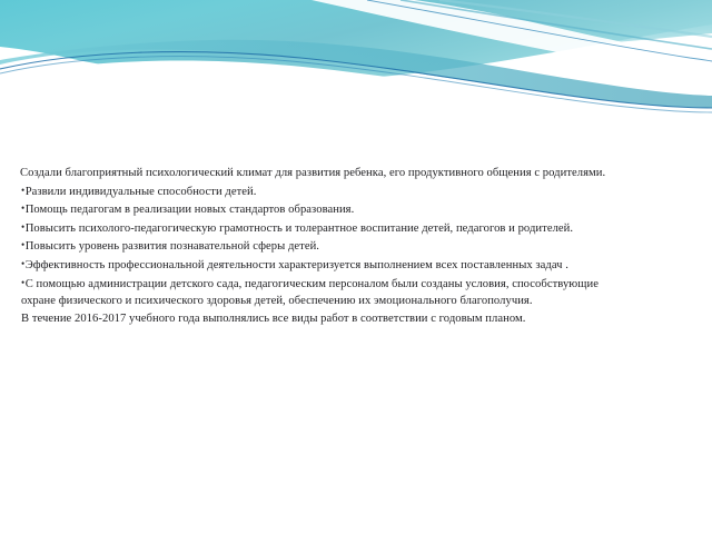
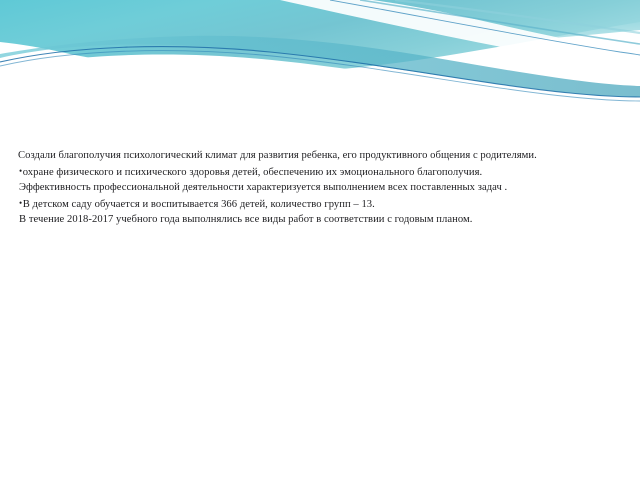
- Создали благоприятный психологический климат для развития ребенка, его продуктивного общения с родителями.
+ Создали благополучия психологический климат для развития ребенка, его продуктивного общения с родителями.
- Развили индивидуальные способности детей.
- Помощь педагогам в реализации новых стандартов образования.
- Повысить психолого-педагогическую грамотность и толерантное воспитание детей, педагогов и родителей.
- Повысить уровень развития познавательной сферы детей.
- Эффективность профессиональной деятельности характеризуется выполнением всех поставленных задач .
+ охране физического и психического здоровья детей, обеспечению их эмоционального благополучия.
- С помощью администрации детского сада, педагогическим персоналом были созданы условия, способствующие
- охране физического и психического здоровья детей, обеспечению их эмоционального благополучия.
+ Эффективность профессиональной деятельности характеризуется выполнением всех поставленных задач .
+ В детском саду обучается и воспитывается 366 детей, количество групп – 13.
- В течение 2016-2017 учебного года выполнялись все виды работ в соответствии с годовым планом.
+ В течение 2018-2017 учебного года выполнялись все виды работ в соответствии с годовым планом.
